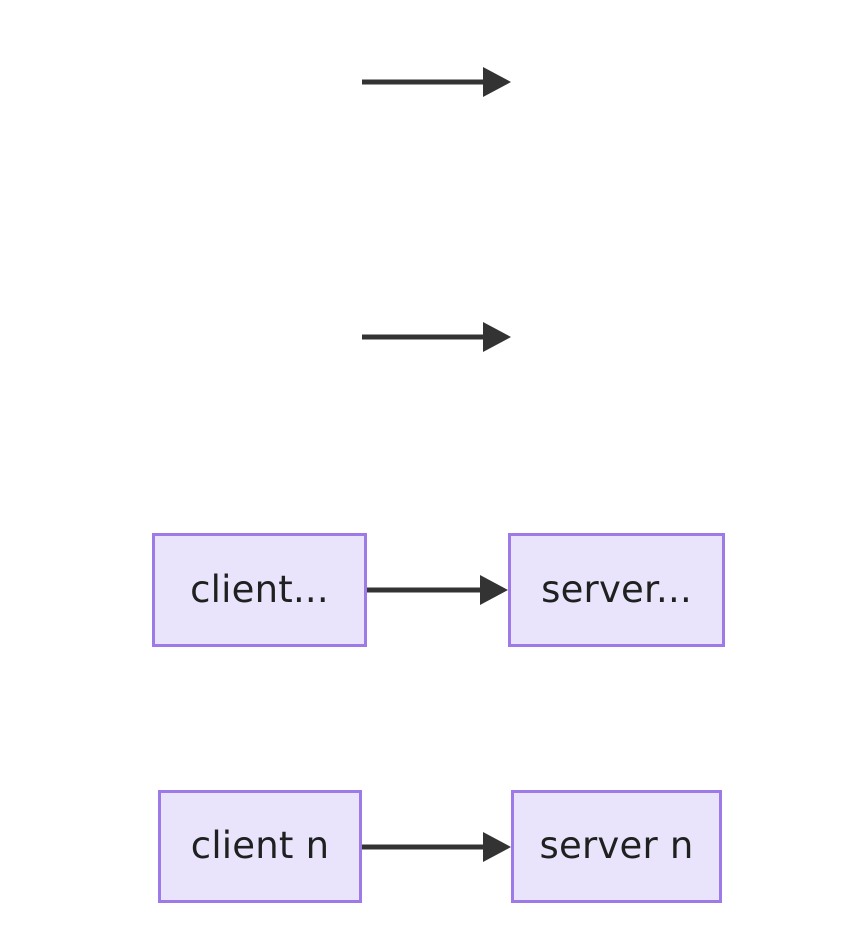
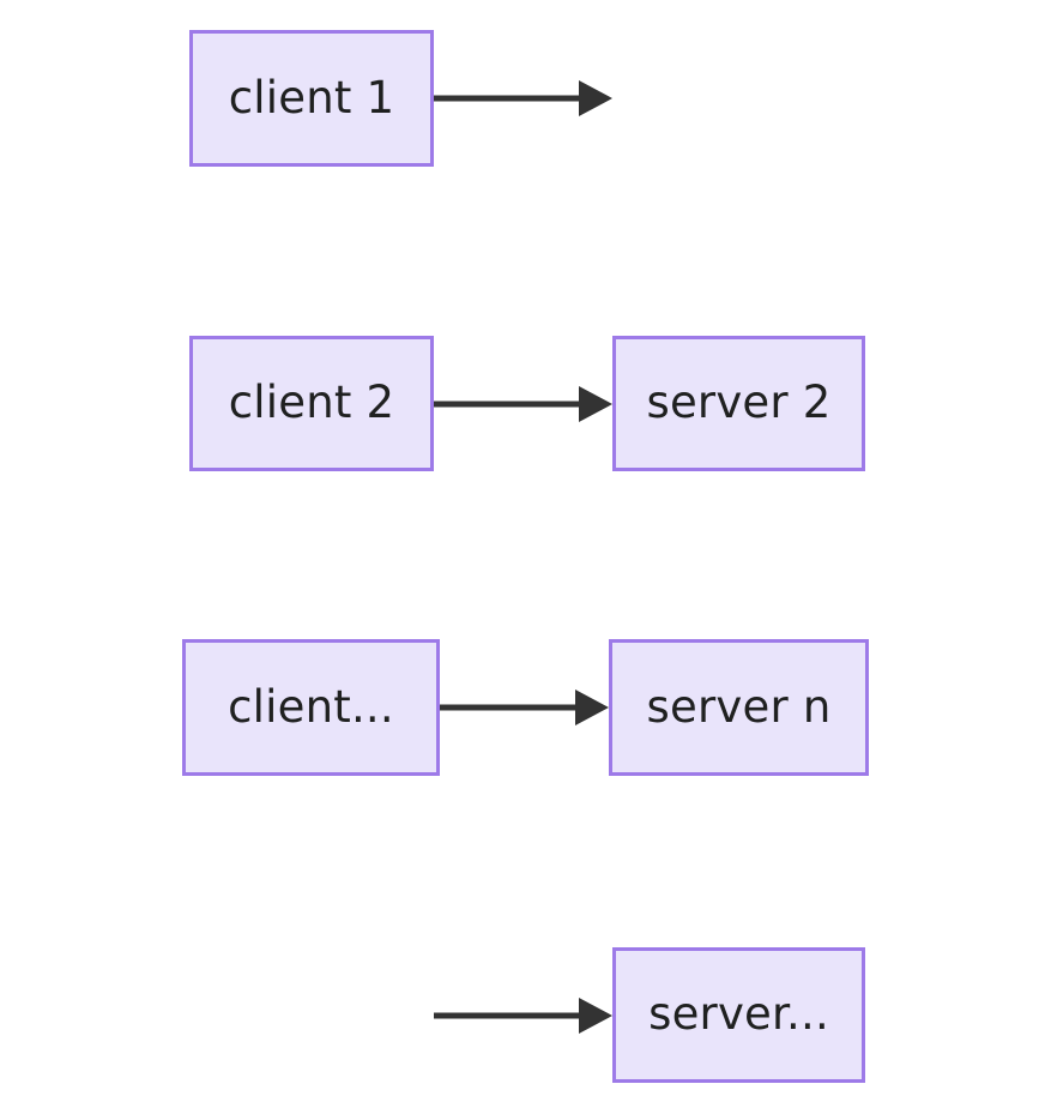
+ client 1
+ client 2
+ server 2
  client...
- server...
+ server n
- client n
- server n
+ server...
